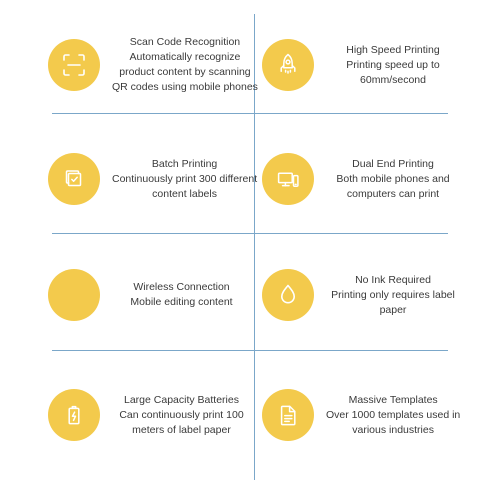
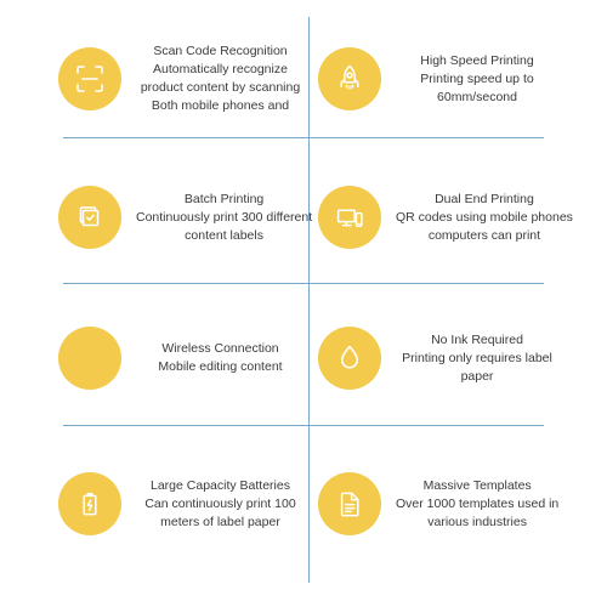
  Scan Code Recognition
  Automatically recognize
  product content by scanning
- QR codes using mobile phones
+ Both mobile phones and
  High Speed Printing
  Printing speed up to
  60mm/second
  Batch Printing
  Continuously print 300 different
  content labels
  Dual End Printing
- Both mobile phones and
+ QR codes using mobile phones
  computers can print
  Wireless Connection
  Mobile editing content
  No Ink Required
  Printing only requires label
  paper
  Large Capacity Batteries
  Can continuously print 100
  meters of label paper
  Massive Templates
  Over 1000 templates used in
  various industries
